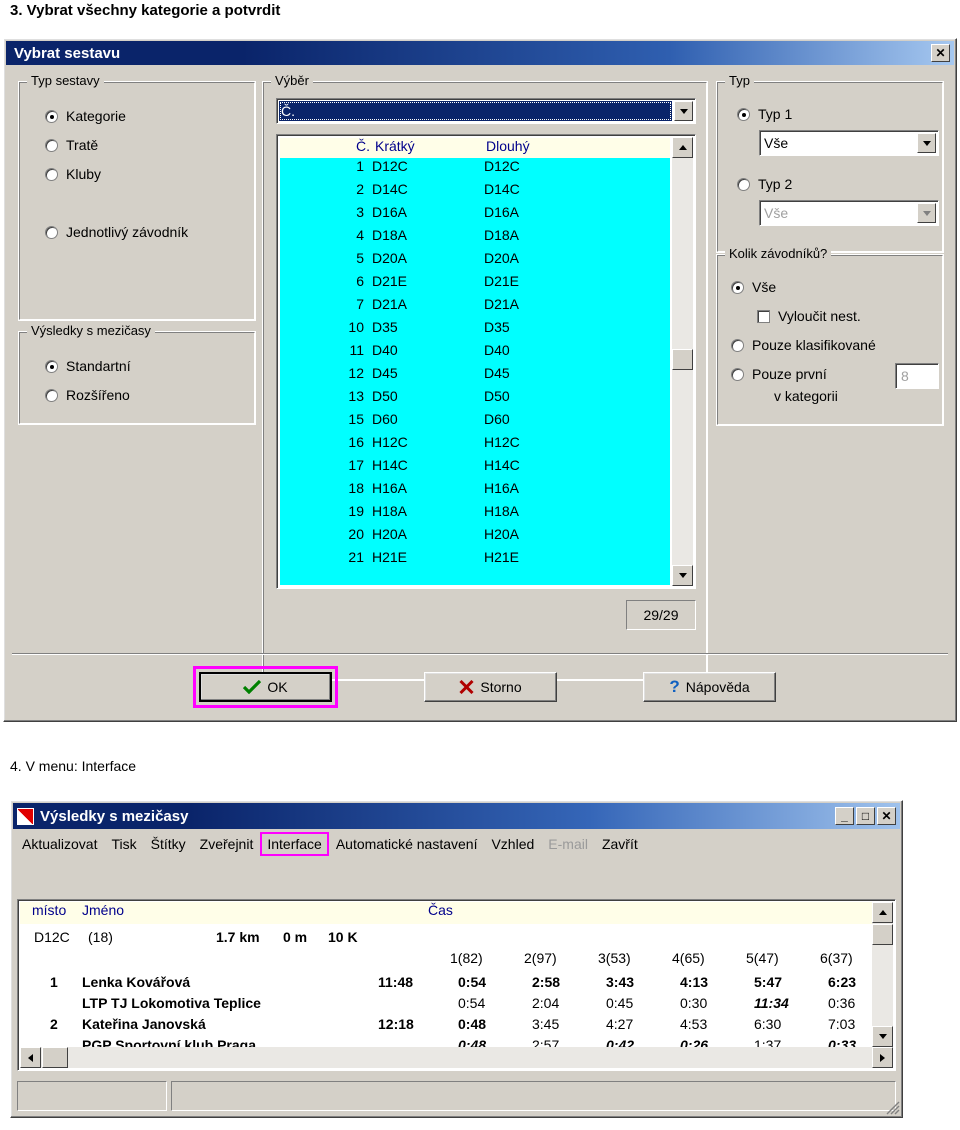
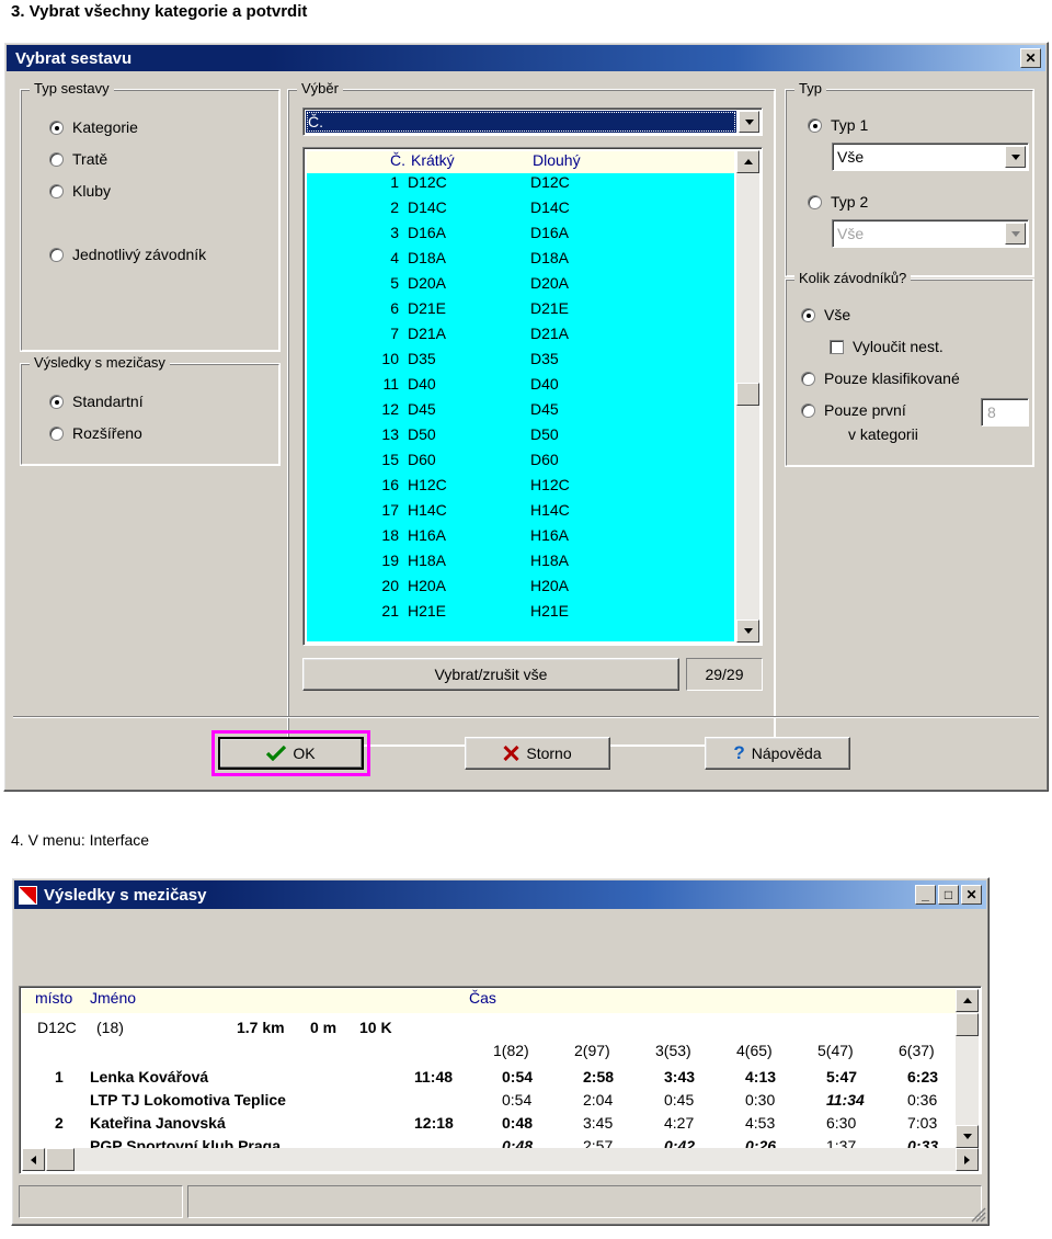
  3. Vybrat všechny kategorie a potvrdit
  Vybrat sestavu
  ✕
  Typ sestavy
  Kategorie
  Tratě
  Kluby
  Jednotlivý závodník
  Výsledky s mezičasy
  Standartní
  Rozšířeno
  Výběr
  Č.
  Č.
  Krátký
  Dlouhý
  1
  D12C
  D12C
  2
  D14C
  D14C
  3
  D16A
  D16A
  4
  D18A
  D18A
  5
  D20A
  D20A
  6
  D21E
  D21E
  7
  D21A
  D21A
  10
  D35
  D35
  11
  D40
  D40
  12
  D45
  D45
  13
  D50
  D50
  15
  D60
  D60
  16
  H12C
  H12C
  17
  H14C
  H14C
  18
  H16A
  H16A
  19
  H18A
  H18A
  20
  H20A
  H20A
  21
  H21E
  H21E
+ Vybrat/zrušit vše
  29/29
  Typ
  Typ 1
  Vše
  Typ 2
  Vše
  Kolik závodníků?
  Vše
  Vyloučit nest.
  Pouze klasifikované
  Pouze první
  v kategorii
  8
  OK
  Storno
  ?
  Nápověda
  4. V menu: Interface
  Výsledky s mezičasy
  _
  □
  ✕
- Aktualizovat
- Tisk
- Štítky
- Zveřejnit
- Interface
- Automatické nastavení
- Vzhled
- E-mail
- Zavřít
  místo
  Jméno
  Čas
  D12C
  (18)
  1.7 km
  0 m
  10 K
  1(82)
  2(97)
  3(53)
  4(65)
  5(47)
  6(37)
  1
  Lenka Kovářová
  11:48
  0:54
  2:58
  3:43
  4:13
  5:47
  6:23
  LTP TJ Lokomotiva Teplice
  0:54
  2:04
  0:45
  0:30
  11:34
  0:36
  2
  Kateřina Janovská
  12:18
  0:48
  3:45
  4:27
  4:53
  6:30
  7:03
  PGP Sportovní klub Praga
  0:48
  2:57
  0:42
  0:26
  1:37
  0:33
